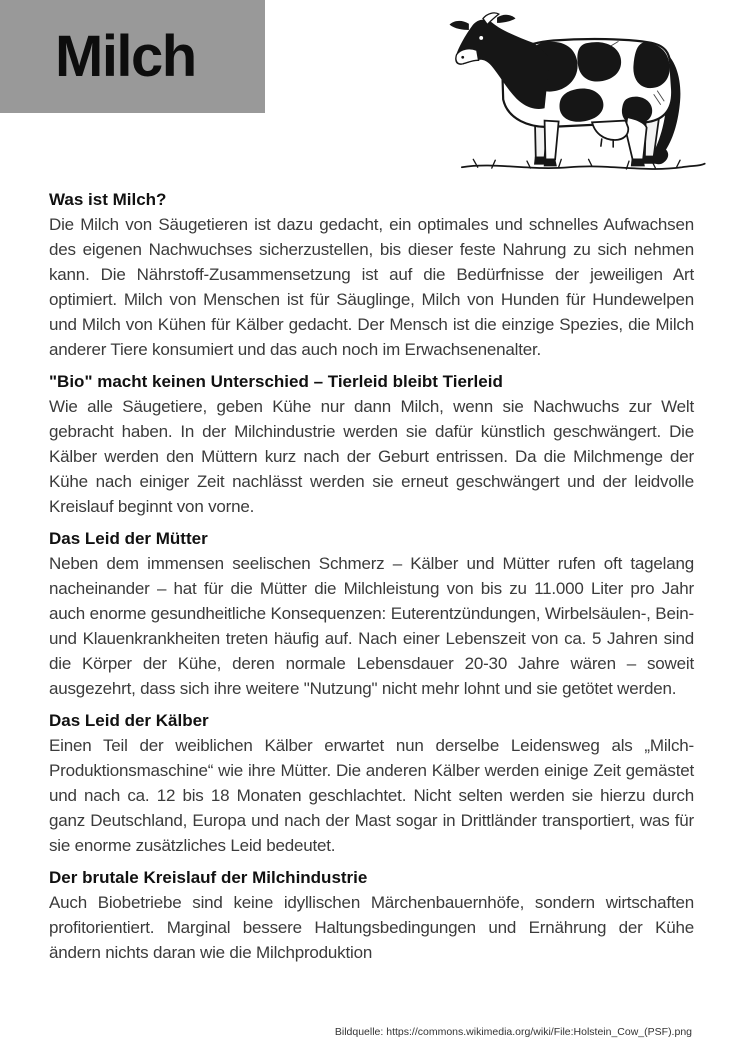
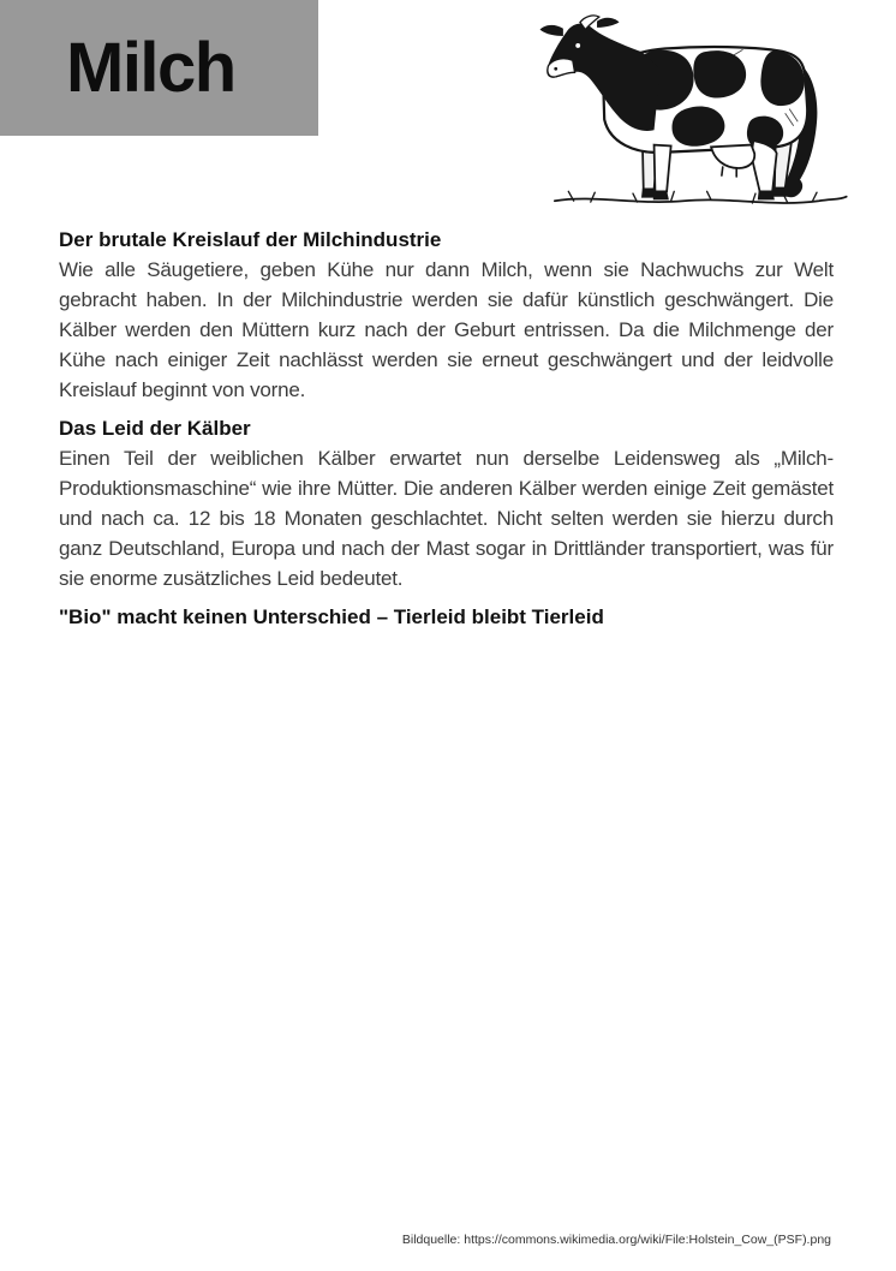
  Milch
- Was ist Milch?
- Die Milch von Säugetieren ist dazu gedacht, ein optimales und schnelles Aufwachsen des eigenen Nachwuchses sicherzustellen, bis dieser feste Nahrung zu sich nehmen kann. Die Nährstoff-Zusammensetzung ist auf die Bedürfnisse der jeweiligen Art optimiert. Milch von Menschen ist für Säuglinge, Milch von Hunden für Hundewelpen und Milch von Kühen für Kälber gedacht. Der Mensch ist die einzige Spezies, die Milch anderer Tiere konsumiert und das auch noch im Erwachsenenalter.
- "Bio" macht keinen Unterschied – Tierleid bleibt Tierleid
+ Der brutale Kreislauf der Milchindustrie
  Wie alle Säugetiere, geben Kühe nur dann Milch, wenn sie Nachwuchs zur Welt gebracht haben. In der Milchindustrie werden sie dafür künstlich geschwängert. Die Kälber werden den Müttern kurz nach der Geburt entrissen. Da die Milchmenge der Kühe nach einiger Zeit nachlässt werden sie erneut geschwängert und der leidvolle Kreislauf beginnt von vorne.
- Das Leid der Mütter
- Neben dem immensen seelischen Schmerz – Kälber und Mütter rufen oft tagelang nacheinander – hat für die Mütter die Milchleistung von bis zu 11.000 Liter pro Jahr auch enorme gesundheitliche Konsequenzen: Euterentzündungen, Wirbelsäulen-, Bein- und Klauenkrankheiten treten häufig auf. Nach einer Lebenszeit von ca. 5 Jahren sind die Körper der Kühe, deren normale Lebensdauer 20-30 Jahre wären – soweit ausgezehrt, dass sich ihre weitere "Nutzung" nicht mehr lohnt und sie getötet werden.
  Das Leid der Kälber
  Einen Teil der weiblichen Kälber erwartet nun derselbe Leidensweg als „Milch-Produktionsmaschine“ wie ihre Mütter. Die anderen Kälber werden einige Zeit gemästet und nach ca. 12 bis 18 Monaten geschlachtet. Nicht selten werden sie hierzu durch ganz Deutschland, Europa und nach der Mast sogar in Drittländer transportiert, was für sie enorme zusätzliches Leid bedeutet.
- Der brutale Kreislauf der Milchindustrie
+ "Bio" macht keinen Unterschied – Tierleid bleibt Tierleid
- Auch Biobetriebe sind keine idyllischen Märchenbauernhöfe, sondern wirtschaften profitorientiert. Marginal bessere Haltungsbedingungen und Ernährung der Kühe ändern nichts daran wie die Milchproduktion
  Bildquelle: https://commons.wikimedia.org/wiki/File:Holstein_Cow_(PSF).png
